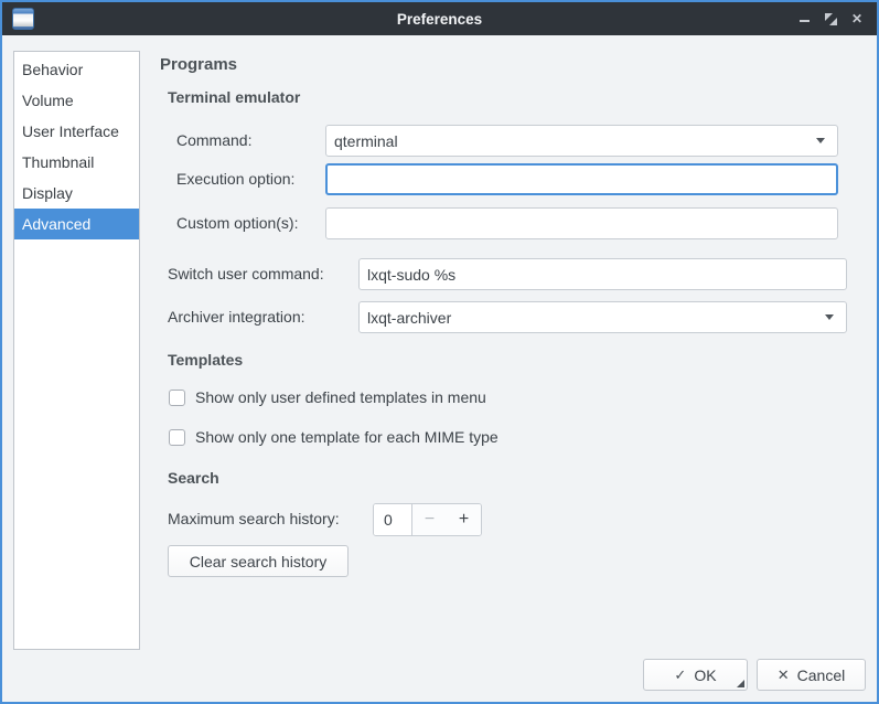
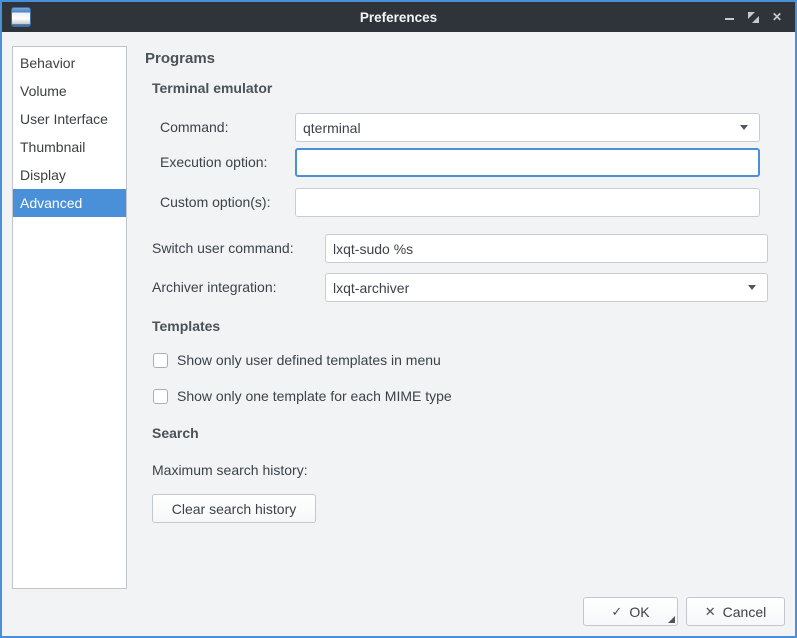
  Preferences
  ✕
  Behavior
  Volume
  User Interface
  Thumbnail
  Display
  Advanced
  Programs
  Terminal emulator
  Command:
  qterminal
  Execution option:
  Custom option(s):
  Switch user command:
  lxqt-sudo %s
  Archiver integration:
  lxqt-archiver
  Templates
  Show only user defined templates in menu
  Show only one template for each MIME type
  Search
  Maximum search history:
- 0
- −
- +
  Clear search history
  ✓
  OK
  ✕
  Cancel
